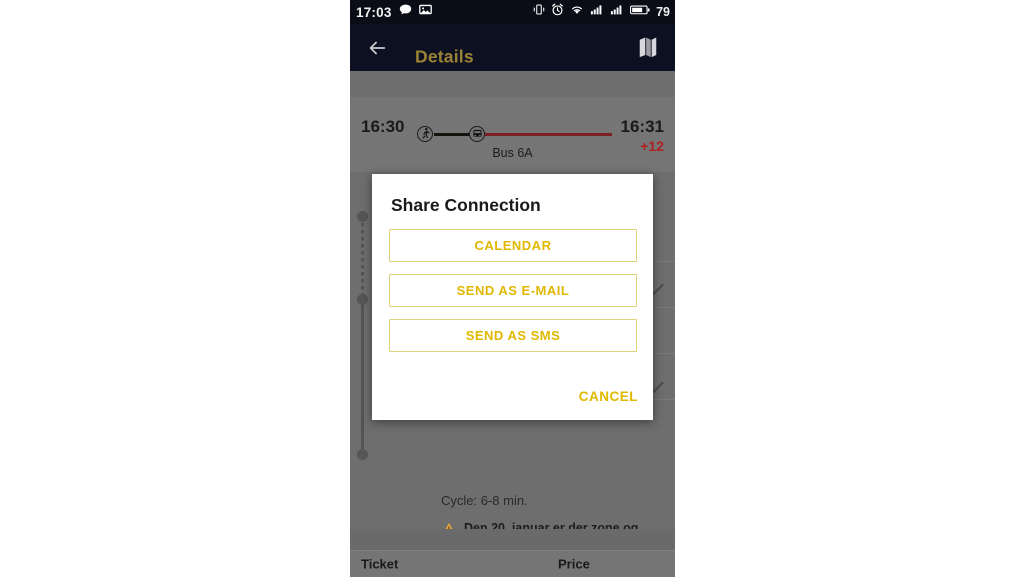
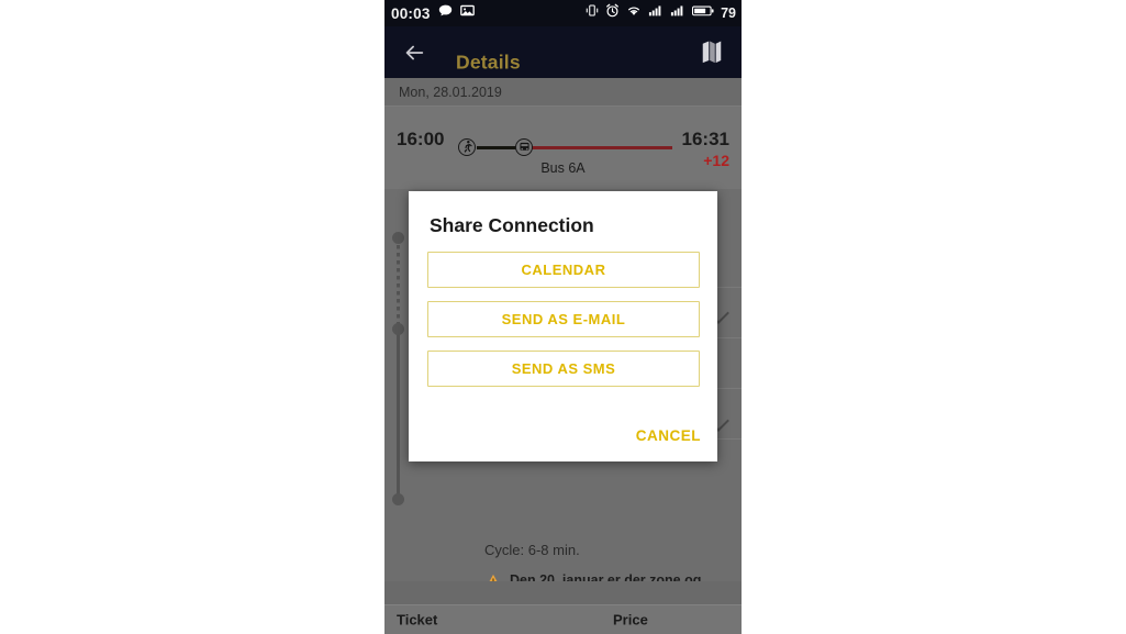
- 17:03
+ 00:03
  79
  Details
+ Mon, 28.01.2019
- 16:30
+ 16:00
  16:31
  +12
  Bus 6A
  Cycle: 6-8 min.
  Ticket
  Price
  Share Connection
  CALENDAR
  SEND AS E-MAIL
  SEND AS SMS
  CANCEL
